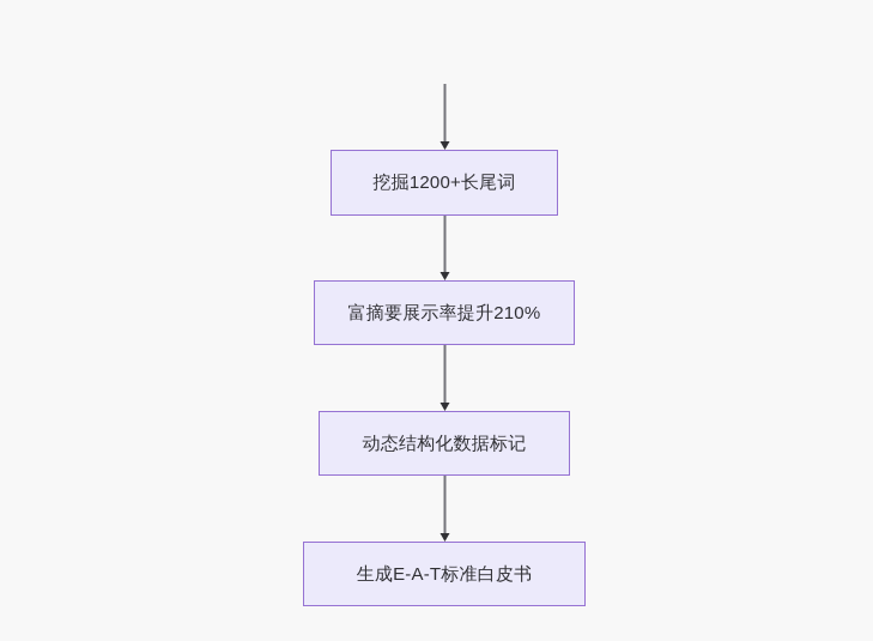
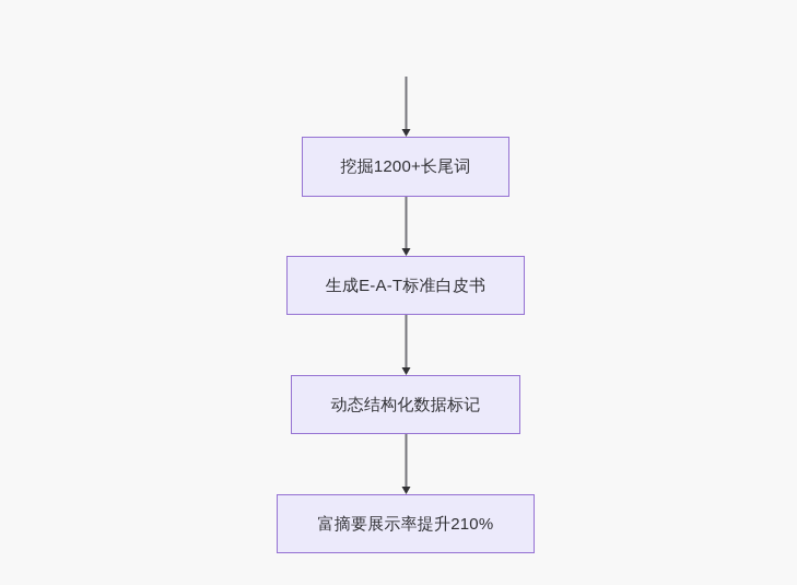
  挖掘1200+长尾词
- 富摘要展示率提升210%
+ 生成E-A-T标准白皮书
  动态结构化数据标记
- 生成E-A-T标准白皮书
+ 富摘要展示率提升210%
